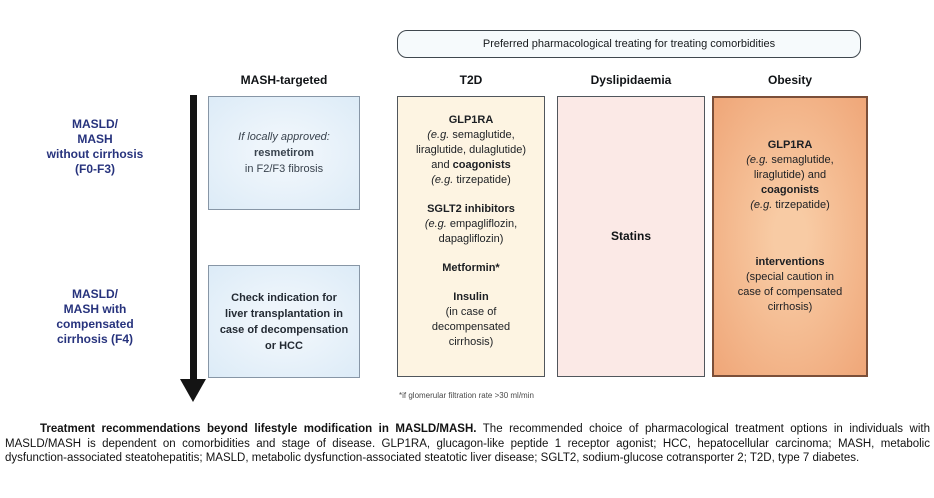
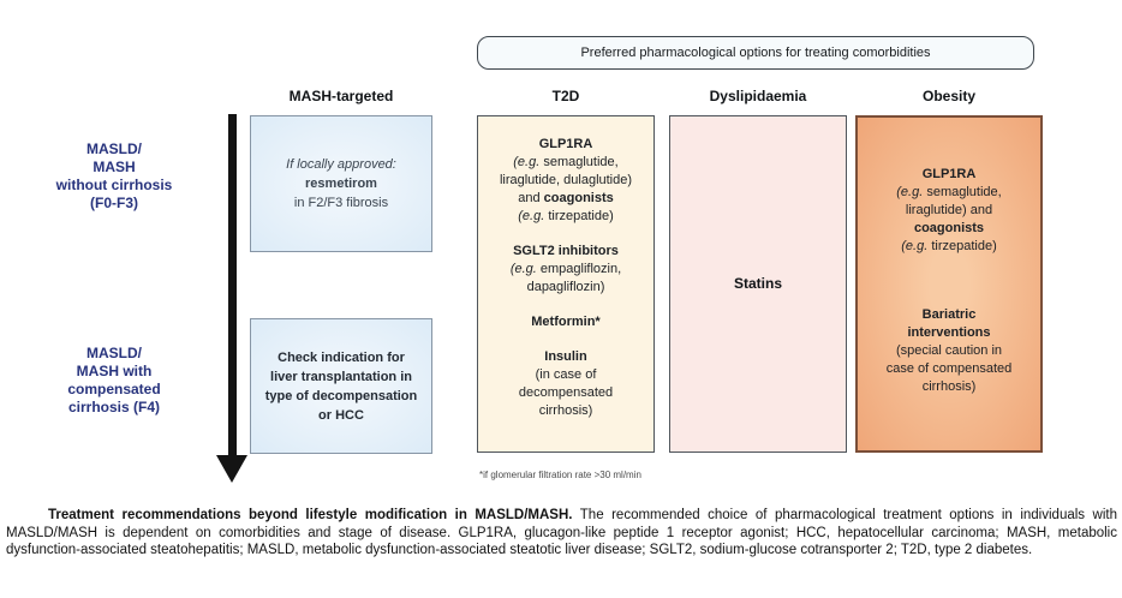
- Preferred pharmacological treating for treating comorbidities
+ Preferred pharmacological options for treating comorbidities
  MASH-targeted
  T2D
  Dyslipidaemia
  Obesity
  MASLD/
  MASH
  without cirrhosis
  (F0-F3)
  MASLD/
  MASH with
  compensated
  cirrhosis (F4)
  If locally approved:
  resmetirom
  in F2/F3 fibrosis
- Check indication for liver transplantation in case of decompensation or HCC
+ Check indication for liver transplantation in type of decompensation or HCC
  GLP1RA
  (e.g. semaglutide,
  liraglutide, dulaglutide)
  and coagonists
  (e.g. tirzepatide)
  SGLT2 inhibitors
  (e.g. empagliflozin,
  dapagliflozin)
  Metformin*
  Insulin
  (in case of
  decompensated
  cirrhosis)
  Statins
  GLP1RA
  (e.g. semaglutide,
  liraglutide) and
  coagonists
  (e.g. tirzepatide)
+ Bariatric
  interventions
  (special caution in
  case of compensated
  cirrhosis)
  *if glomerular filtration rate >30 ml/min
- Treatment recommendations beyond lifestyle modification in MASLD/MASH. The recommended choice of pharmacological treatment options in individuals with MASLD/MASH is dependent on comorbidities and stage of disease. GLP1RA, glucagon-like peptide 1 receptor agonist; HCC, hepatocellular carcinoma; MASH, metabolic dysfunction-associated steatohepatitis; MASLD, metabolic dysfunction-associated steatotic liver disease; SGLT2, sodium-glucose cotransporter 2; T2D, type 7 diabetes.
+ Treatment recommendations beyond lifestyle modification in MASLD/MASH. The recommended choice of pharmacological treatment options in individuals with MASLD/MASH is dependent on comorbidities and stage of disease. GLP1RA, glucagon-like peptide 1 receptor agonist; HCC, hepatocellular carcinoma; MASH, metabolic dysfunction-associated steatohepatitis; MASLD, metabolic dysfunction-associated steatotic liver disease; SGLT2, sodium-glucose cotransporter 2; T2D, type 2 diabetes.
